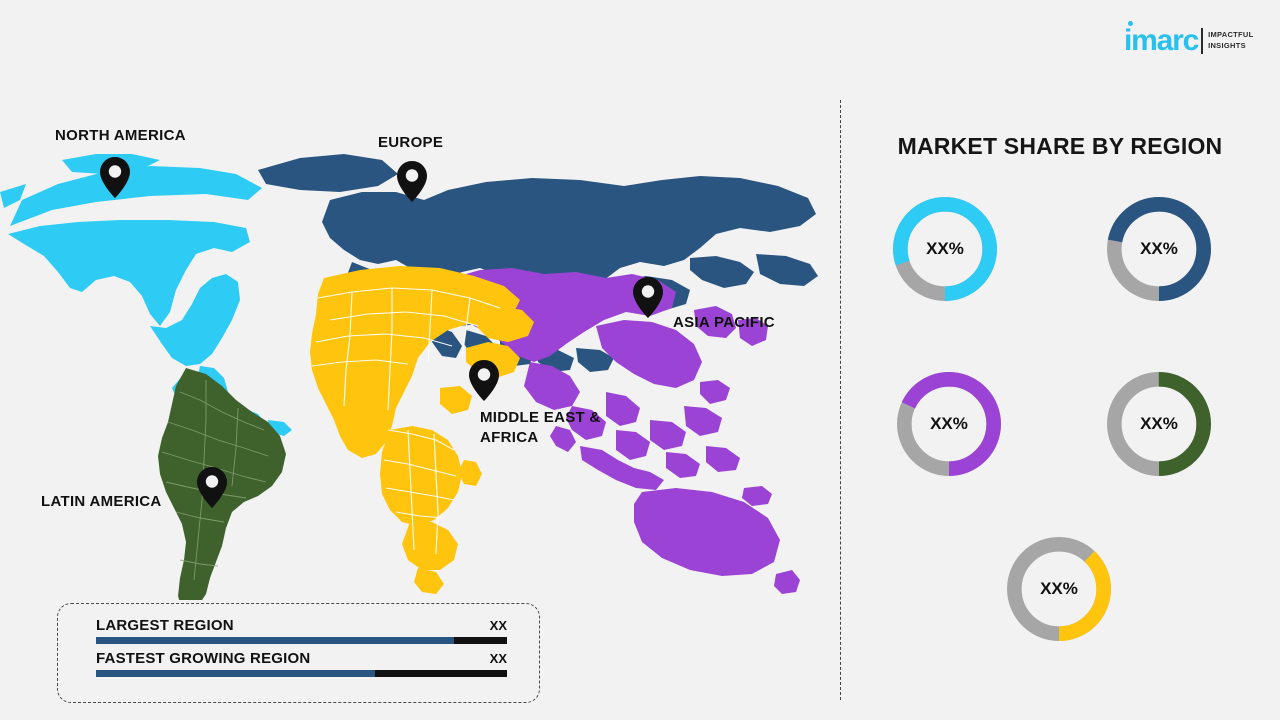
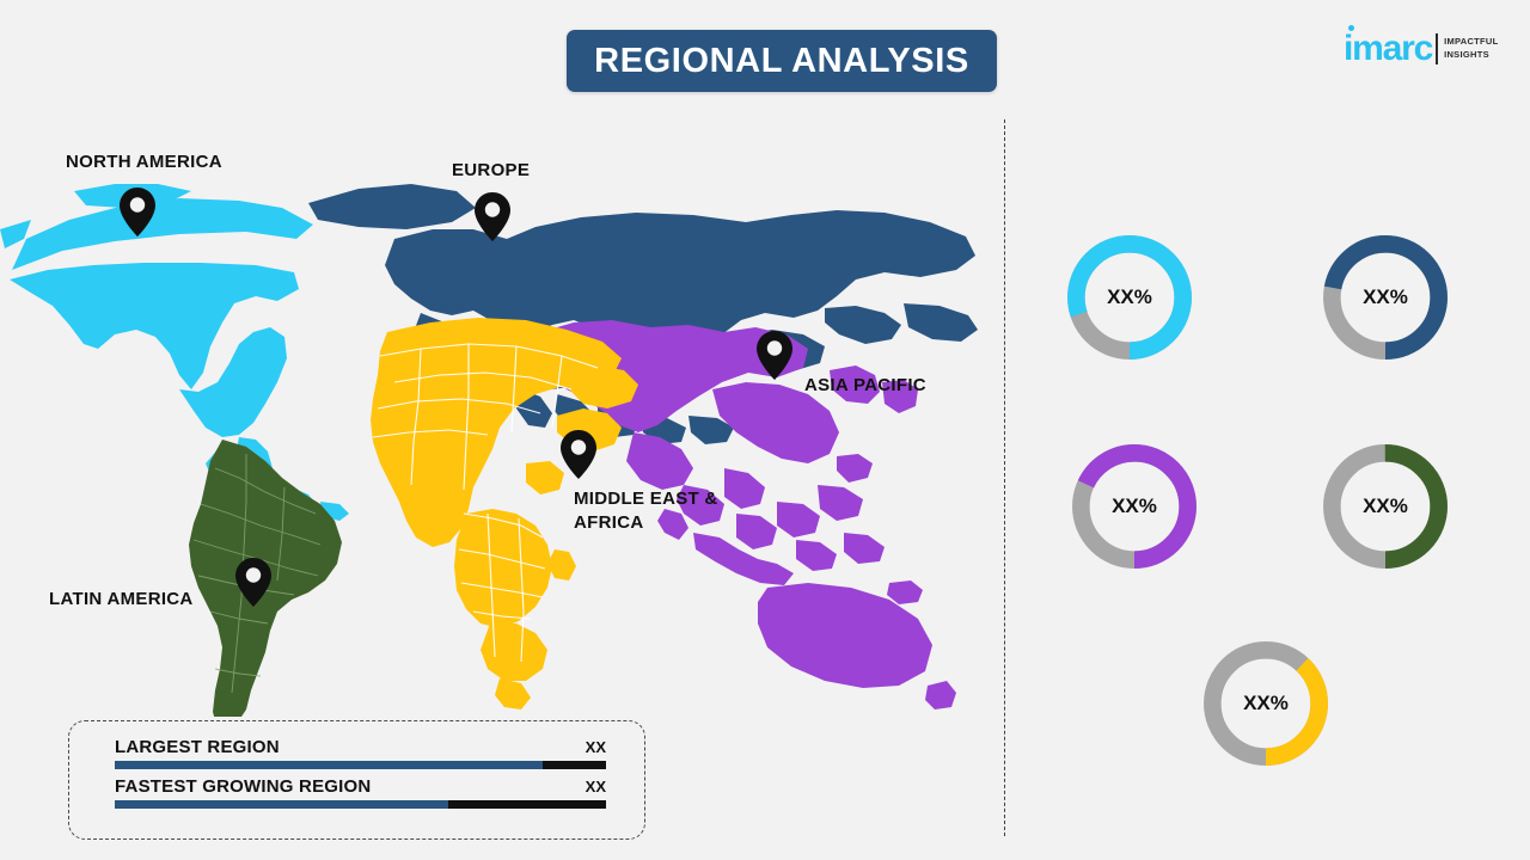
+ REGIONAL ANALYSIS
  imarc
  IMPACTFUL
  INSIGHTS
  NORTH AMERICA
  EUROPE
  ASIA PACIFIC
  MIDDLE EAST &
  AFRICA
  LATIN AMERICA
  LARGEST REGION
  XX
  FASTEST GROWING REGION
  XX
- MARKET SHARE BY REGION
  XX%
  XX%
  XX%
  XX%
  XX%
